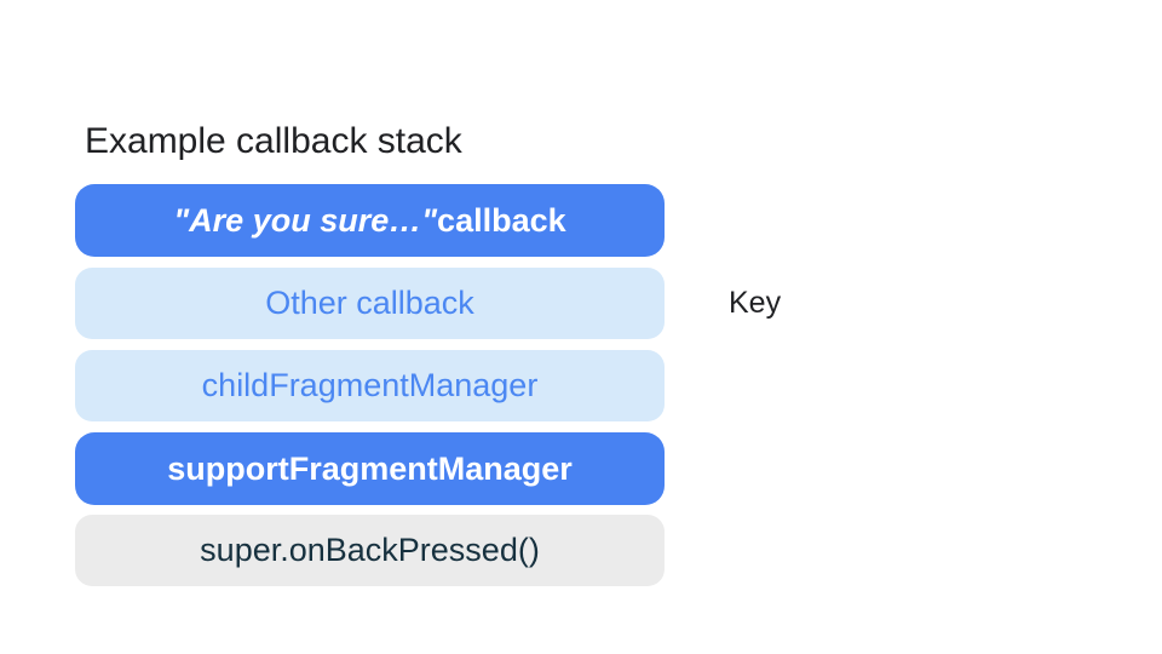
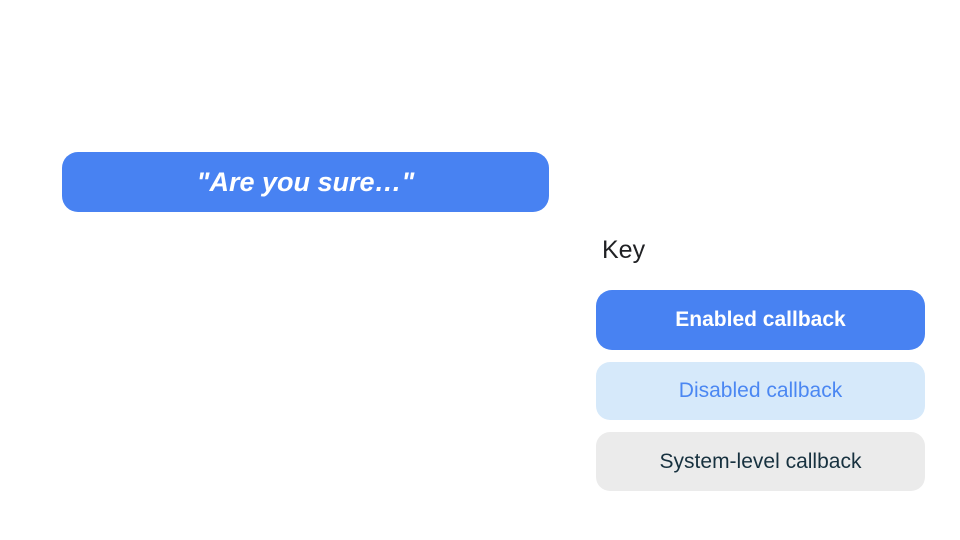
- Example callback stack
  "Are you sure…"
- callback
- Other callback
- childFragmentManager
- supportFragmentManager
- super.onBackPressed()
  Key
+ Enabled callback
+ Disabled callback
+ System-level callback
